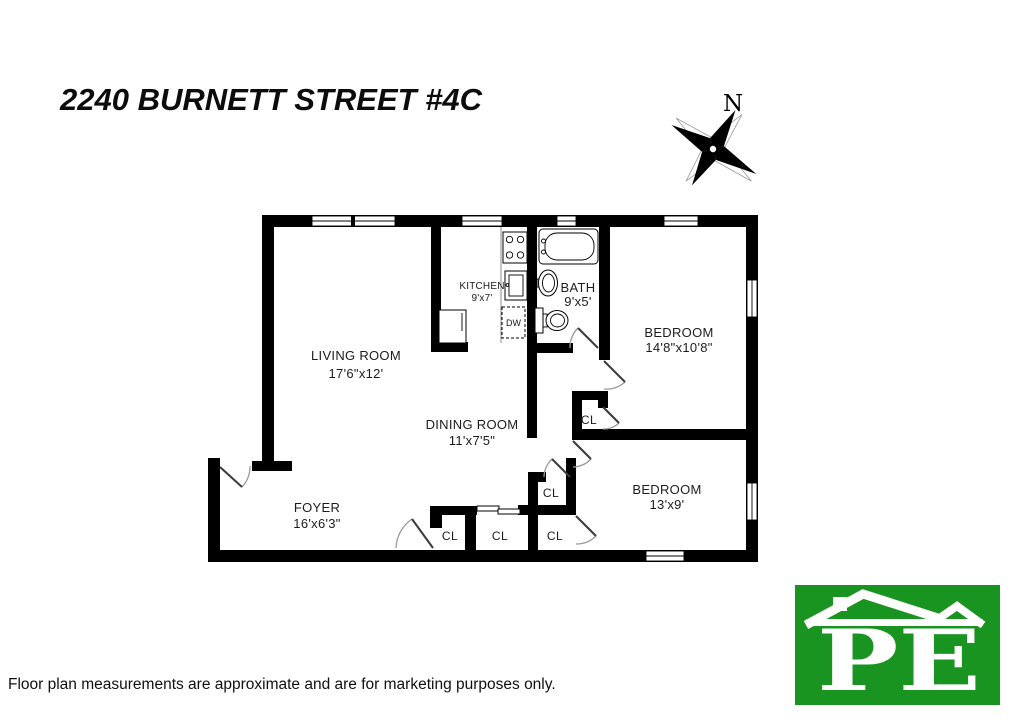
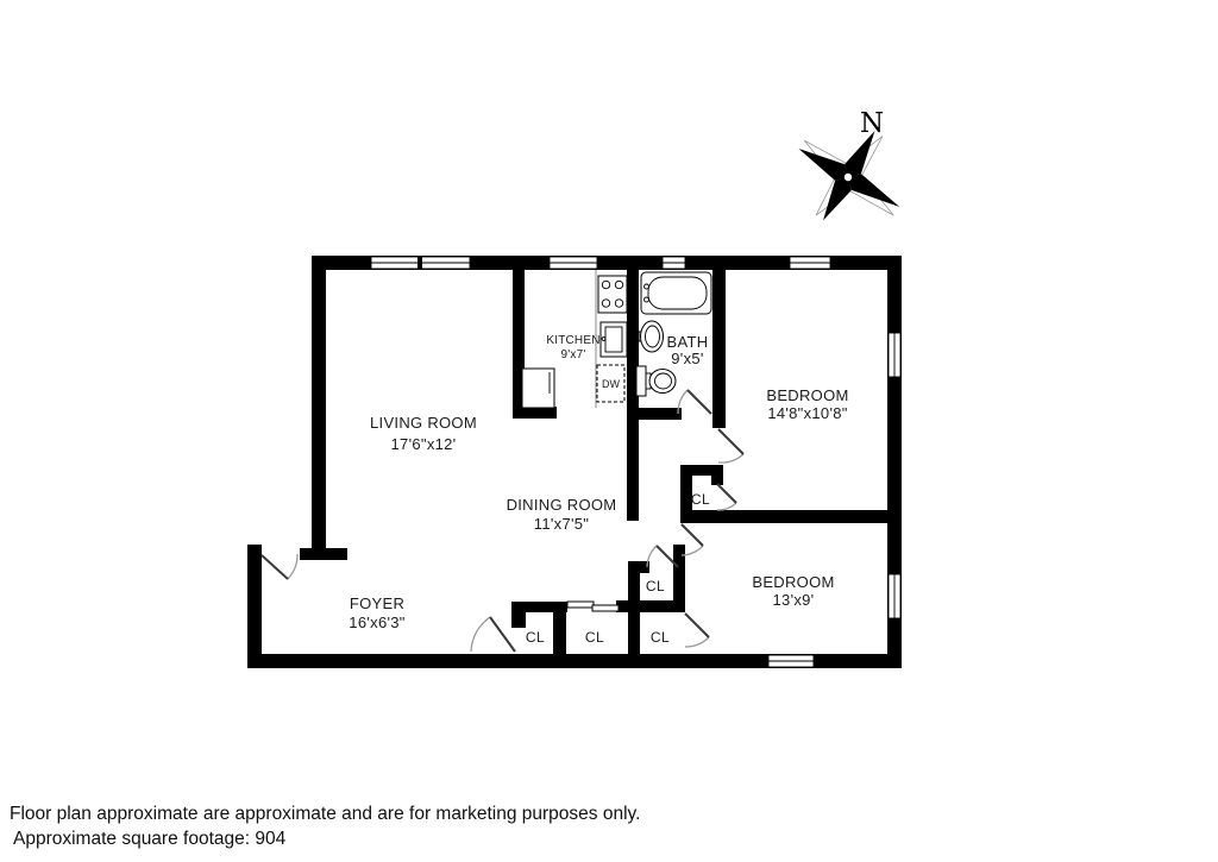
- 2240 BURNETT STREET #4C
  N
  DW
  LIVING ROOM
  17'6"x12'
  KITCHEN
  9'x7'
  BATH
  9'x5'
  BEDROOM
  14'8"x10'8"
  DINING ROOM
  11'x7'5"
  BEDROOM
  13'x9'
  FOYER
  16'x6'3"
  CL
  CL
  CL
  CL
  CL
- PE
- Floor plan measurements are approximate and are for marketing purposes only.
+ Floor plan approximate are approximate and are for marketing purposes only.
+ Approximate square footage: 904
